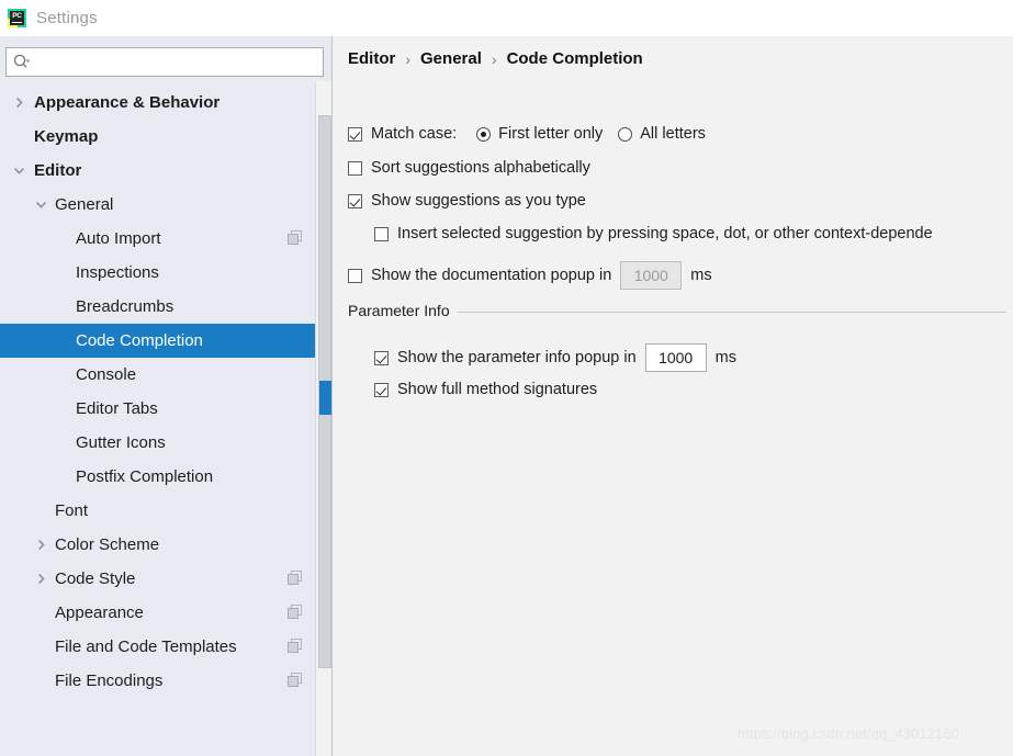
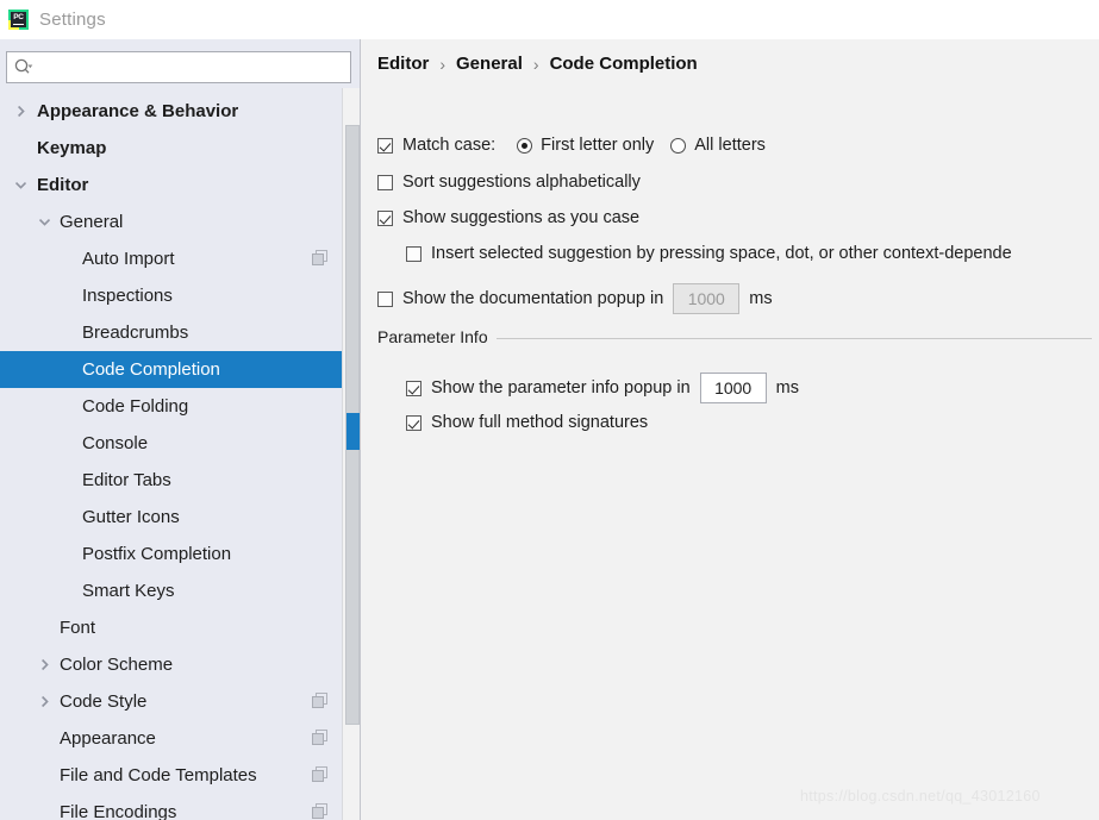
  Settings
  Appearance & Behavior
  Keymap
  Editor
  General
  Auto Import
  Inspections
  Breadcrumbs
  Code Completion
+ Code Folding
  Console
  Editor Tabs
  Gutter Icons
  Postfix Completion
+ Smart Keys
  Font
  Color Scheme
  Code Style
  Appearance
  File and Code Templates
  File Encodings
  Editor
  ›
  General
  ›
  Code Completion
  Match case:
  First letter only
  All letters
  Sort suggestions alphabetically
- Show suggestions as you type
+ Show suggestions as you case
  Insert selected suggestion by pressing space, dot, or other context-depende
  Show the documentation popup in
  1000
  ms
  Parameter Info
  Show the parameter info popup in
  1000
  ms
  Show full method signatures
